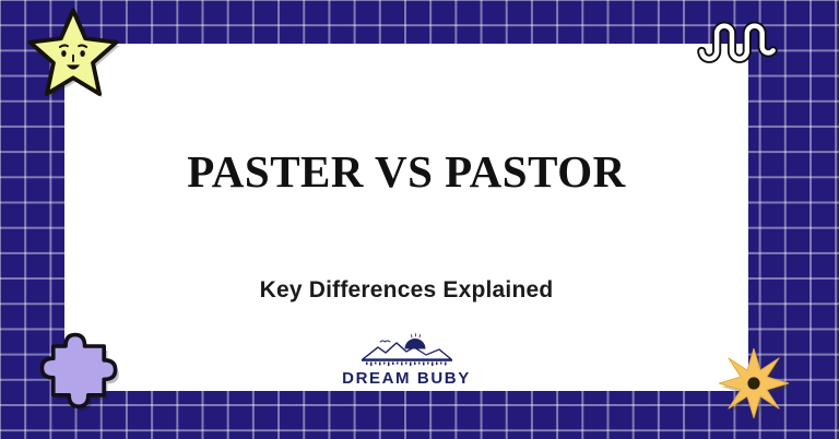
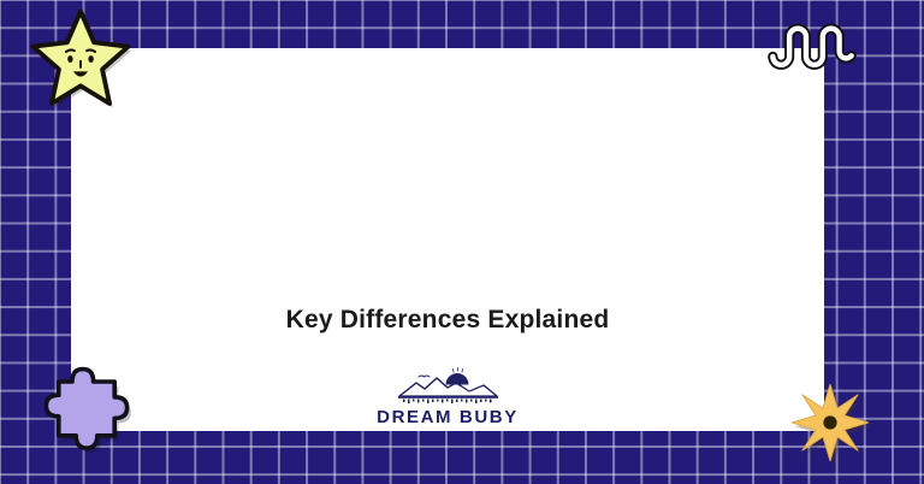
- PASTER VS PASTOR
  Key Differences Explained
  DREAM BUBY
